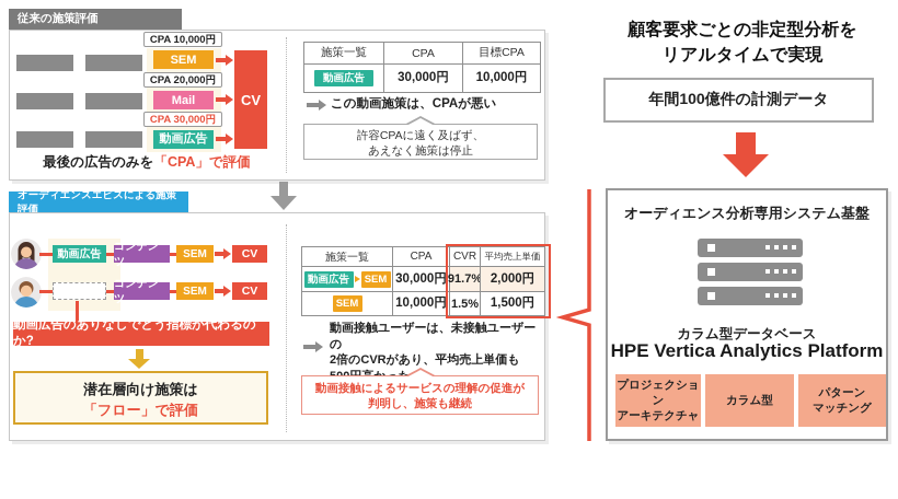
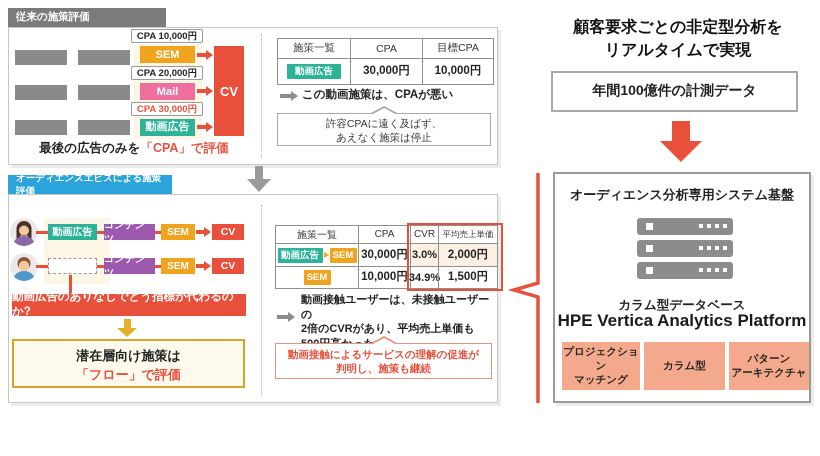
  従来の施策評価
  CPA 10,000円
  CPA 20,000円
  CPA 30,000円
  SEM
  Mail
  動画広告
  CV
  最後の広告のみを「CPA」で評価
  施策一覧
  CPA
  目標CPA
  動画広告
  30,000円
  10,000円
  この動画施策は、CPAが悪い
  許容CPAに遠く及ばず、
  あえなく施策は停止
  オーディエンスエビスによる施策評価
  動画広告
  コンテンツ
  SEM
  CV
  コンテンツ
  SEM
  CV
  動画広告のありなしでどう指標が代わるのか?
  潜在層向け施策は
  「フロー」で評価
  施策一覧
  CPA
  CVR
  平均売上単価
  動画広告
  SEM
  30,000円
- 91.7%
+ 3.0%
  2,000円
  SEM
  10,000円
- 1.5%
+ 34.9%
  1,500円
  動画接触ユーザーは、未接触ユーザーの
  2倍のCVRがあり、平均売上単価も
  動画接触によるサービスの理解の促進が
  判明し、施策も継続
  顧客要求ごとの非定型分析を
  リアルタイムで実現
  年間100億件の計測データ
  オーディエンス分析専用システム基盤
  カラム型データベース
  HPE Vertica Analytics Platform
  プロジェクション
- アーキテクチャ
+ マッチング
  カラム型
  パターン
- マッチング
+ アーキテクチャ
